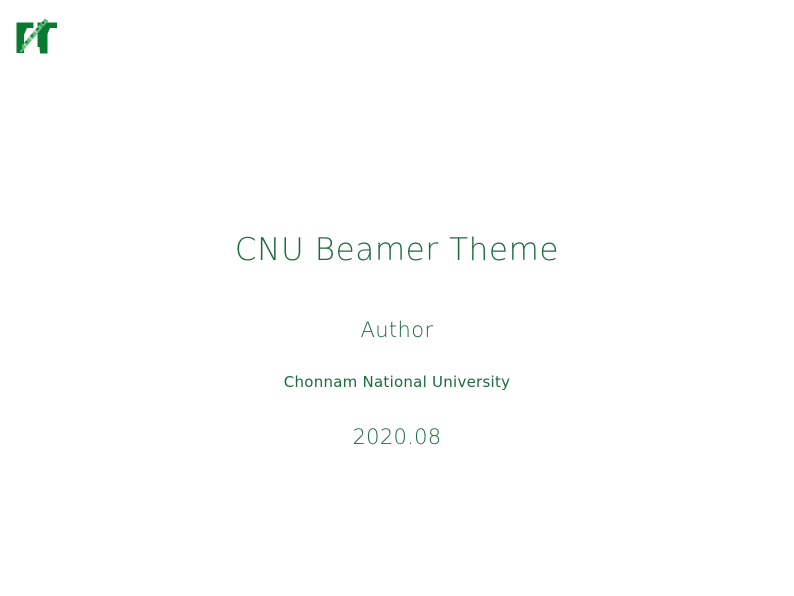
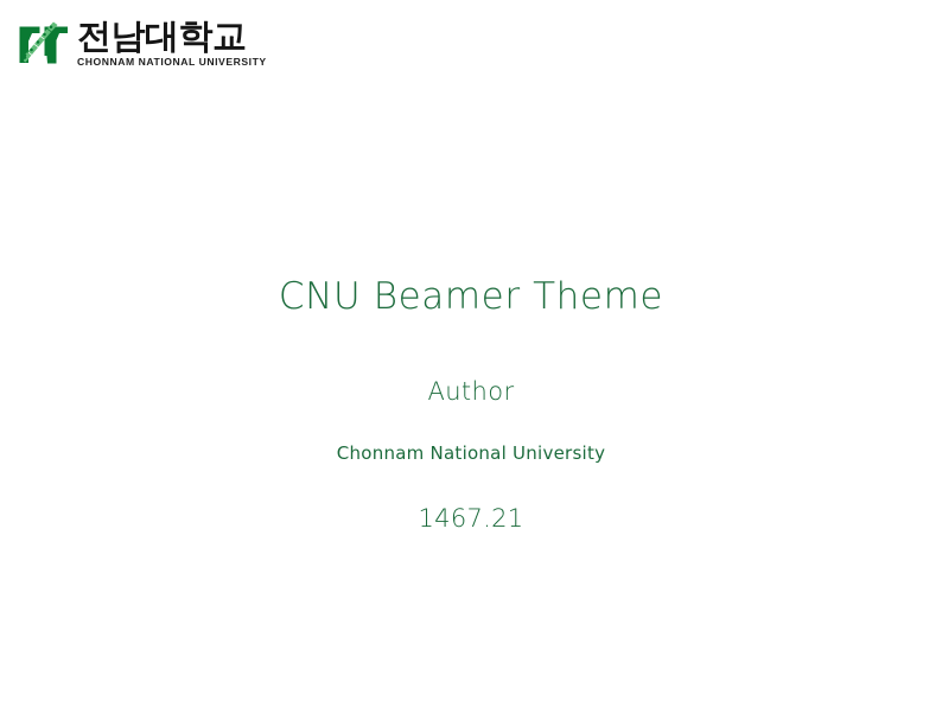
+ 전남대학교
+ CHONNAM NATIONAL UNIVERSITY
  CNU Beamer Theme
  Author
  Chonnam National University
- 2020.08
+ 1467.21
